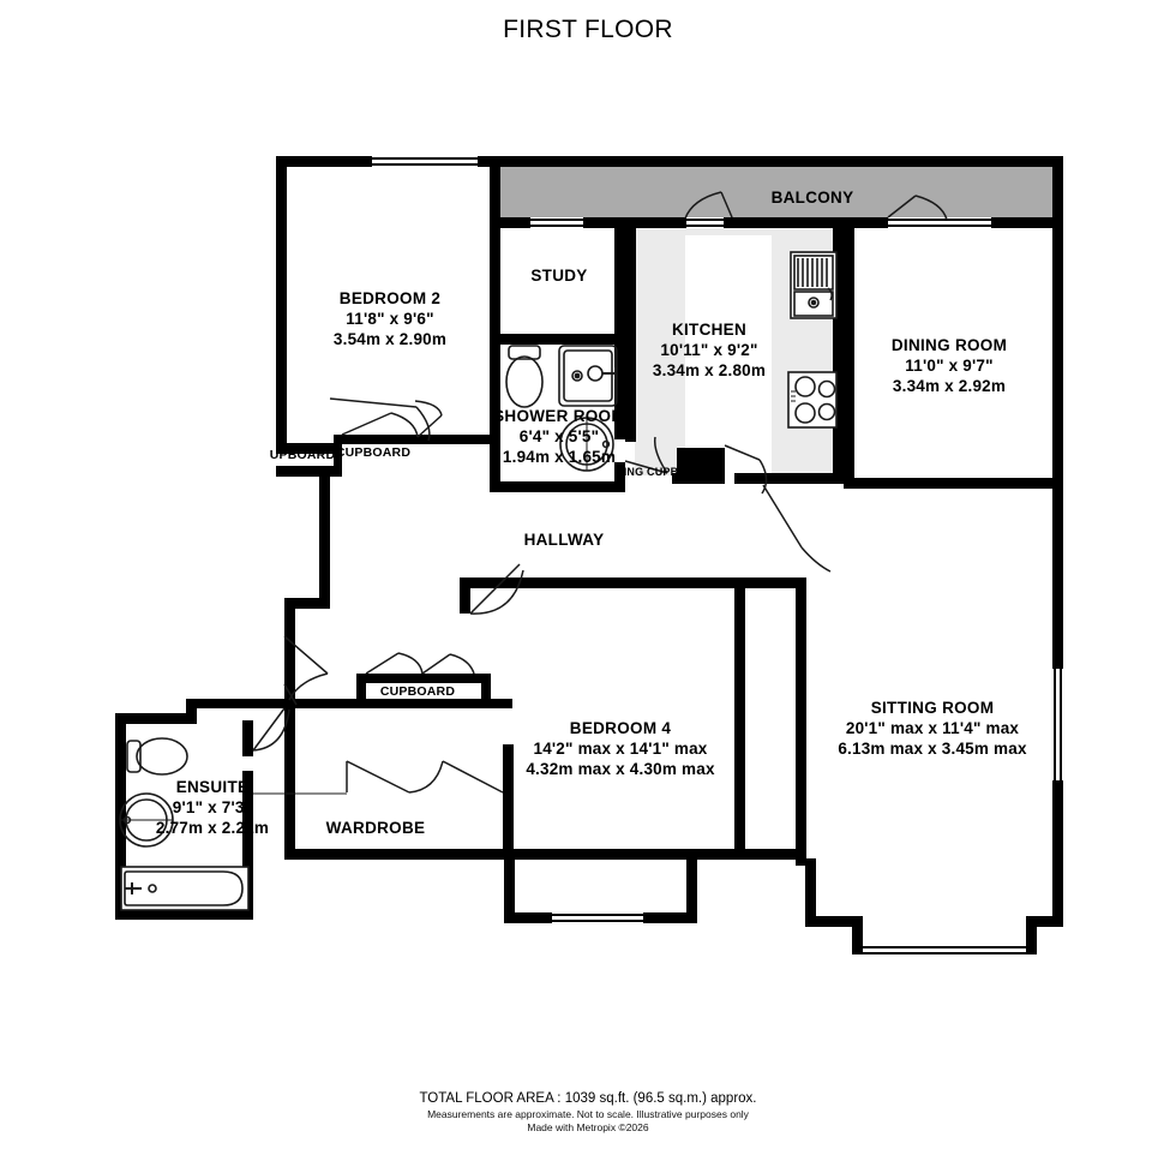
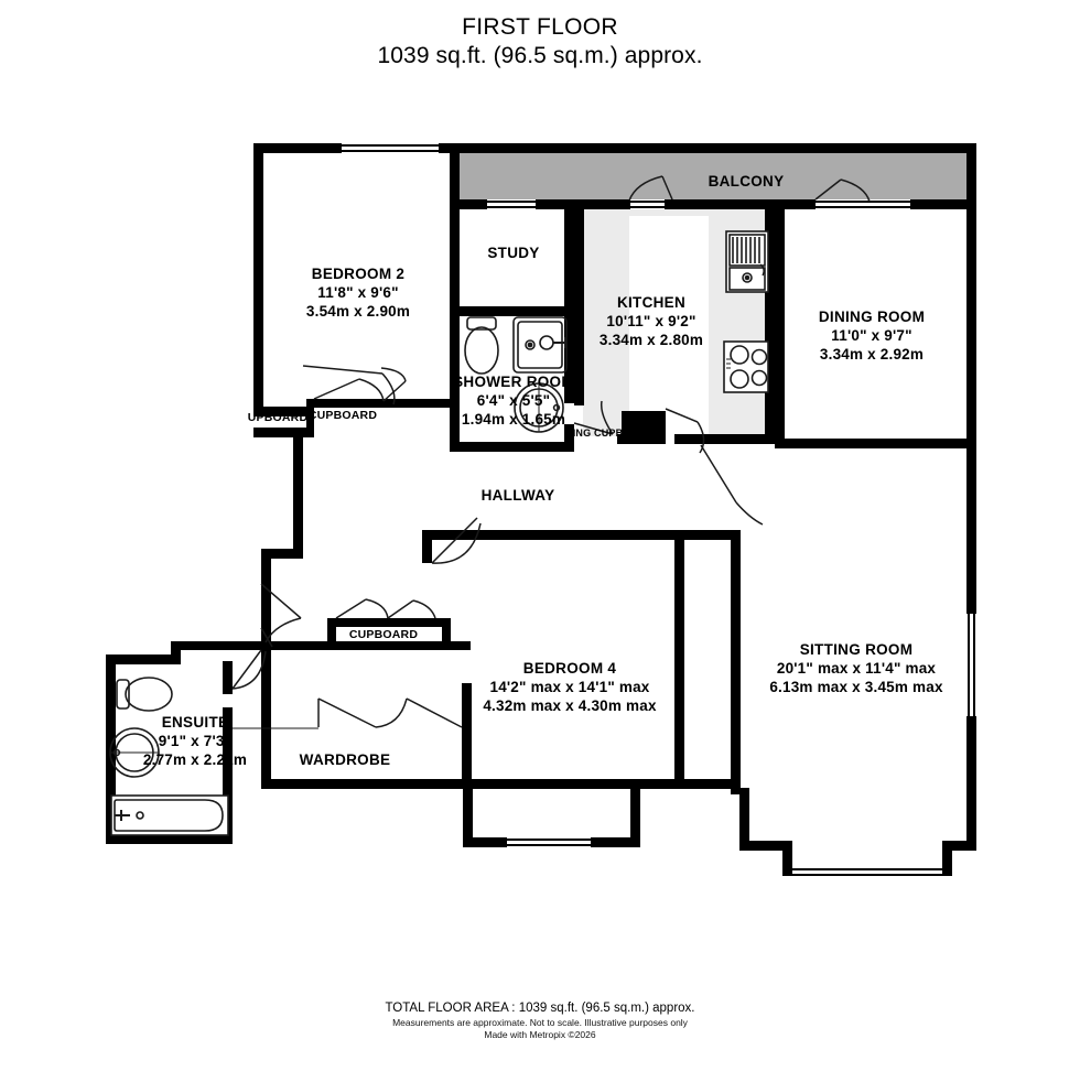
  FIRST FLOOR
+ 1039 sq.ft. (96.5 sq.m.) approx.
  BEDROOM 2
  11'8" x 9'6"
  3.54m x 2.90m
  STUDY
  BALCONY
  KITCHEN
  10'11" x 9'2"
  3.34m x 2.80m
  DINING ROOM
  11'0" x 9'7"
  3.34m x 2.92m
  SHOWER ROOM
  6'4" x 5'5"
  1.94m x 1.65m
  HALLWAY
  SITTING ROOM
  20'1" max x 11'4" max
  6.13m max x 3.45m max
  BEDROOM 4
  14'2" max x 14'1" max
  4.32m max x 4.30m max
  ENSUITE
  9'1" x 7'3"
  2.77m x 2.21m
  WARDROBE
  UPBOARD
  CUPBOARD
  RING CUPBOARD
  CUPBOARD
  TOTAL FLOOR AREA : 1039 sq.ft. (96.5 sq.m.) approx.
  Measurements are approximate. Not to scale. Illustrative purposes only
  Made with Metropix ©2026
